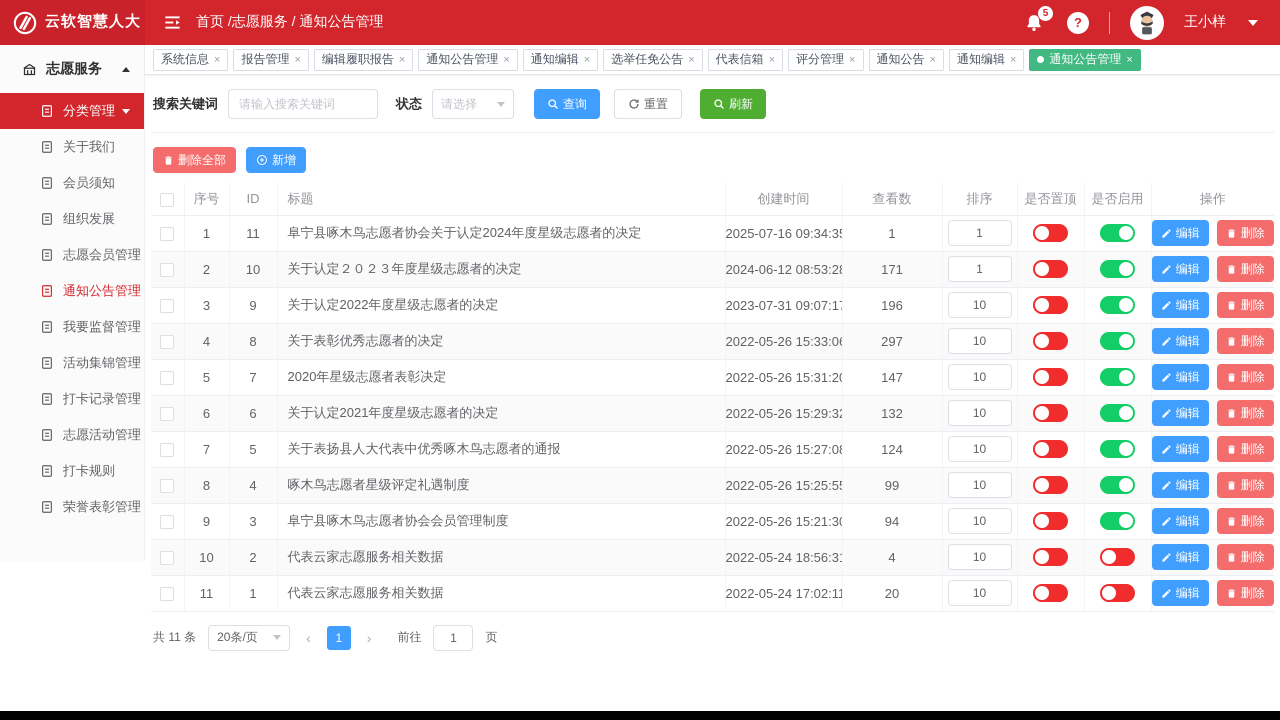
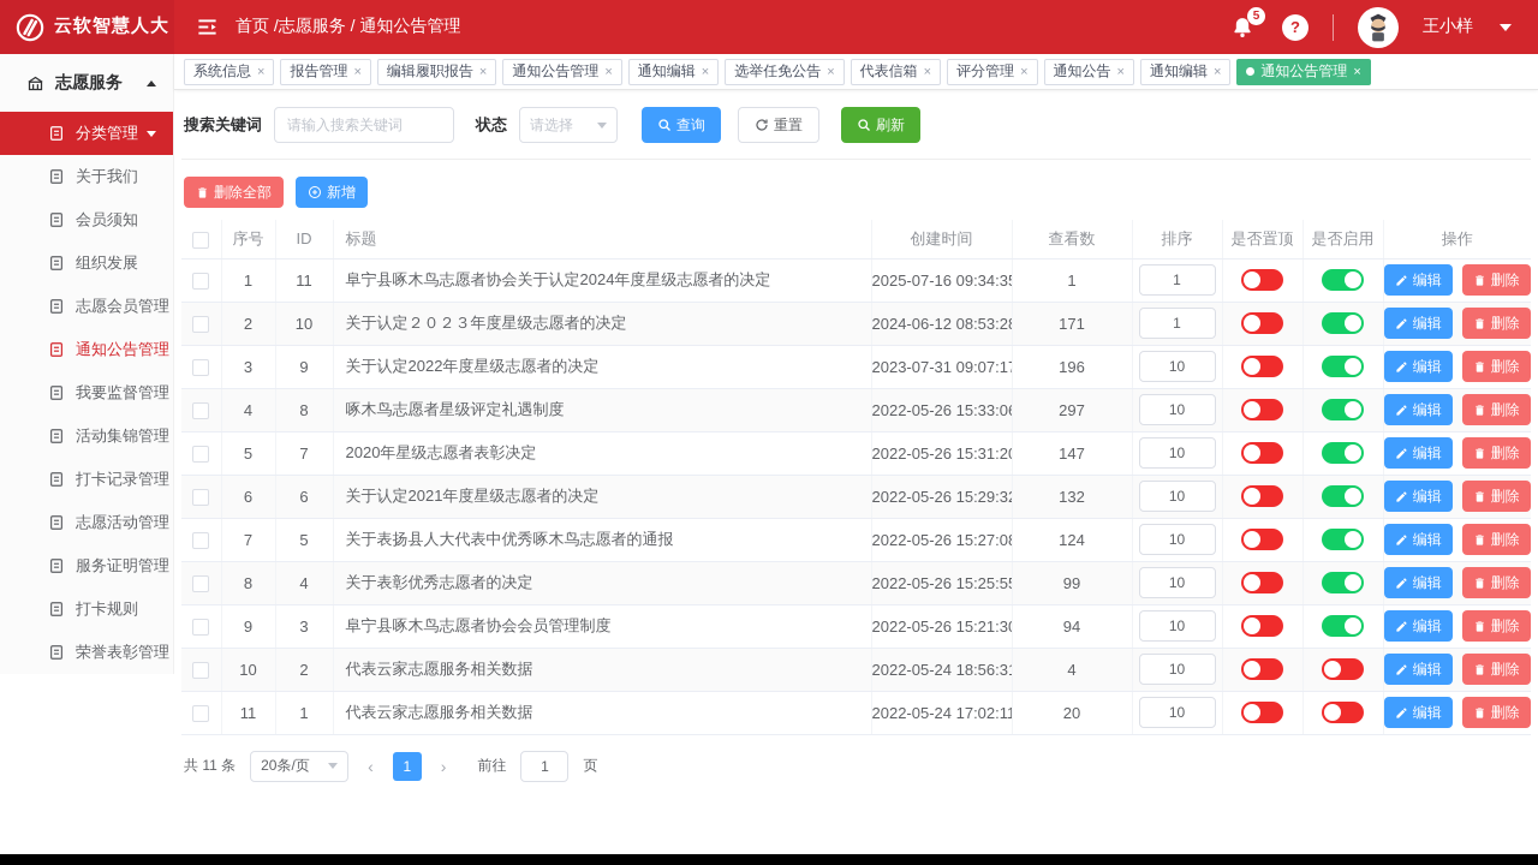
  云软智慧人大
  首页 /志愿服务 / 通知公告管理
  5
  ?
  王小样
  志愿服务
  分类管理
  关于我们
  会员须知
  组织发展
  志愿会员管理
  通知公告管理
  我要监督管理
  活动集锦管理
  打卡记录管理
  志愿活动管理
+ 服务证明管理
  打卡规则
  荣誉表彰管理
  系统信息
  ×
  报告管理
  ×
  编辑履职报告
  ×
  通知公告管理
  ×
  通知编辑
  ×
  选举任免公告
  ×
  代表信箱
  ×
  评分管理
  ×
  通知公告
  ×
  通知编辑
  ×
  通知公告管理
  ×
  搜索关键词
  请输入搜索关键词
  状态
  请选择
  查询
  重置
  刷新
  删除全部
  新增
  	序号	ID	标题	创建时间	查看数	排序	是否置顶	是否启用	操作
  	1	11	阜宁县啄木鸟志愿者协会关于认定2024年度星级志愿者的决定	2025-07-16 09:34:3	1	1			编辑 删除
  	2	10	关于认定２０２３年度星级志愿者的决定	2024-06-12 08:53:2	171	1			编辑 删除
  	3	9	关于认定2022年度星级志愿者的决定	2023-07-31 09:07:1	196	10			编辑 删除
- 	4	8	关于表彰优秀志愿者的决定	2022-05-26 15:33:0	297	10			编辑 删除
+ 	4	8	啄木鸟志愿者星级评定礼遇制度	2022-05-26 15:33:0	297	10			编辑 删除
  	5	7	2020年星级志愿者表彰决定	2022-05-26 15:31:2	147	10			编辑 删除
  	6	6	关于认定2021年度星级志愿者的决定	2022-05-26 15:29:3	132	10			编辑 删除
  	7	5	关于表扬县人大代表中优秀啄木鸟志愿者的通报	2022-05-26 15:27:0	124	10			编辑 删除
- 	8	4	啄木鸟志愿者星级评定礼遇制度	2022-05-26 15:25:5	99	10			编辑 删除
+ 	8	4	关于表彰优秀志愿者的决定	2022-05-26 15:25:5	99	10			编辑 删除
  	9	3	阜宁县啄木鸟志愿者协会会员管理制度	2022-05-26 15:21:3	94	10			编辑 删除
  	10	2	代表云家志愿服务相关数据	2022-05-24 18:56:3	4	10			编辑 删除
  	11	1	代表云家志愿服务相关数据	2022-05-24 17:02:11	20	10			编辑 删除
  共 11 条
  20条/页
  ‹
  1
  ›
  前往
  1
  页
